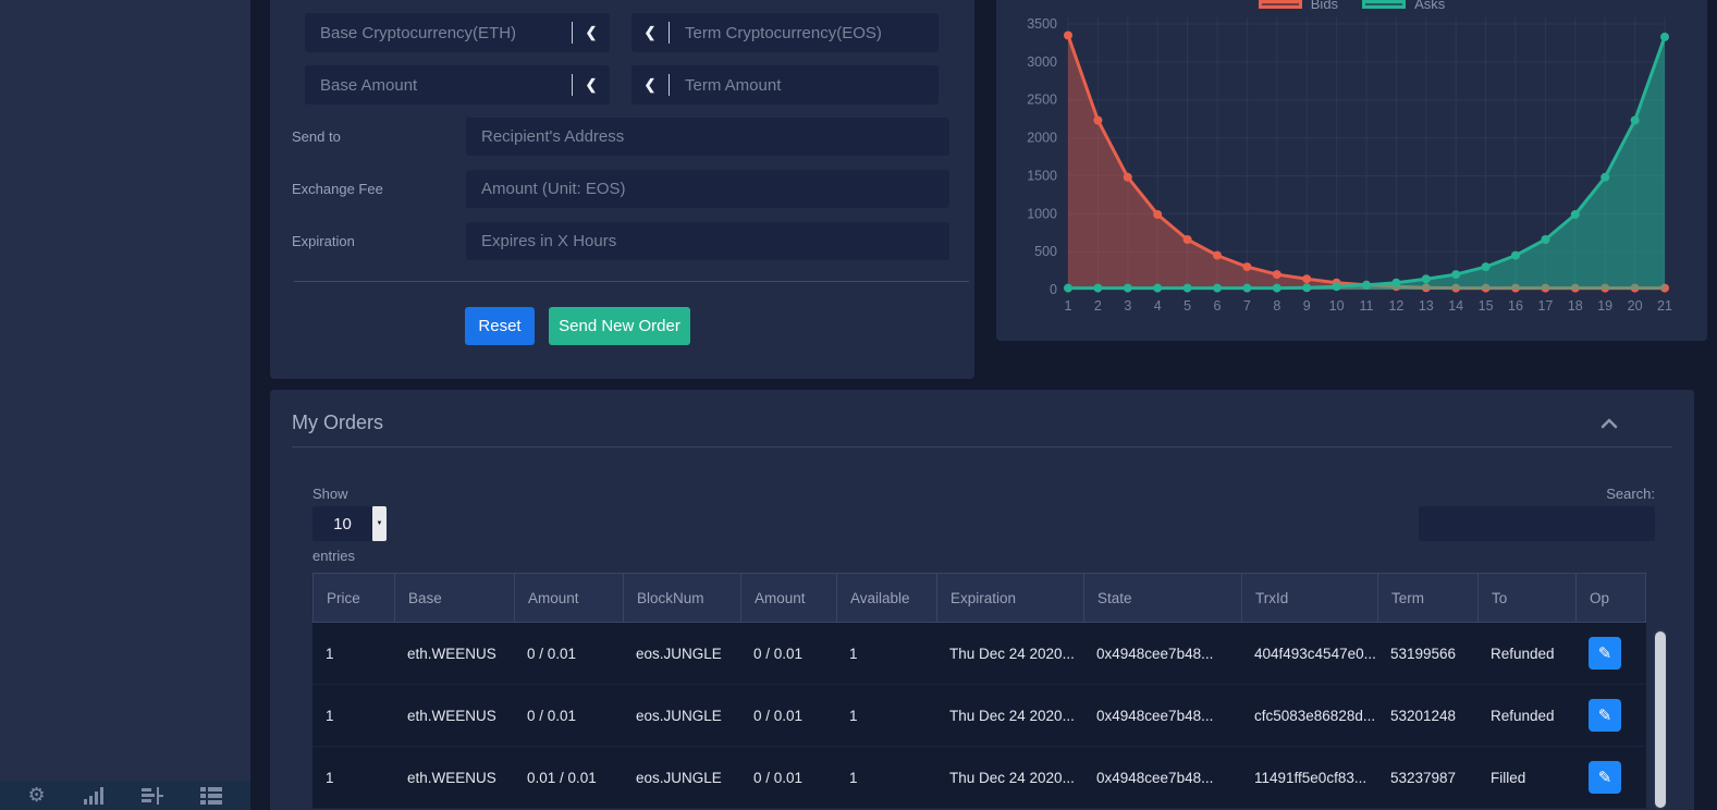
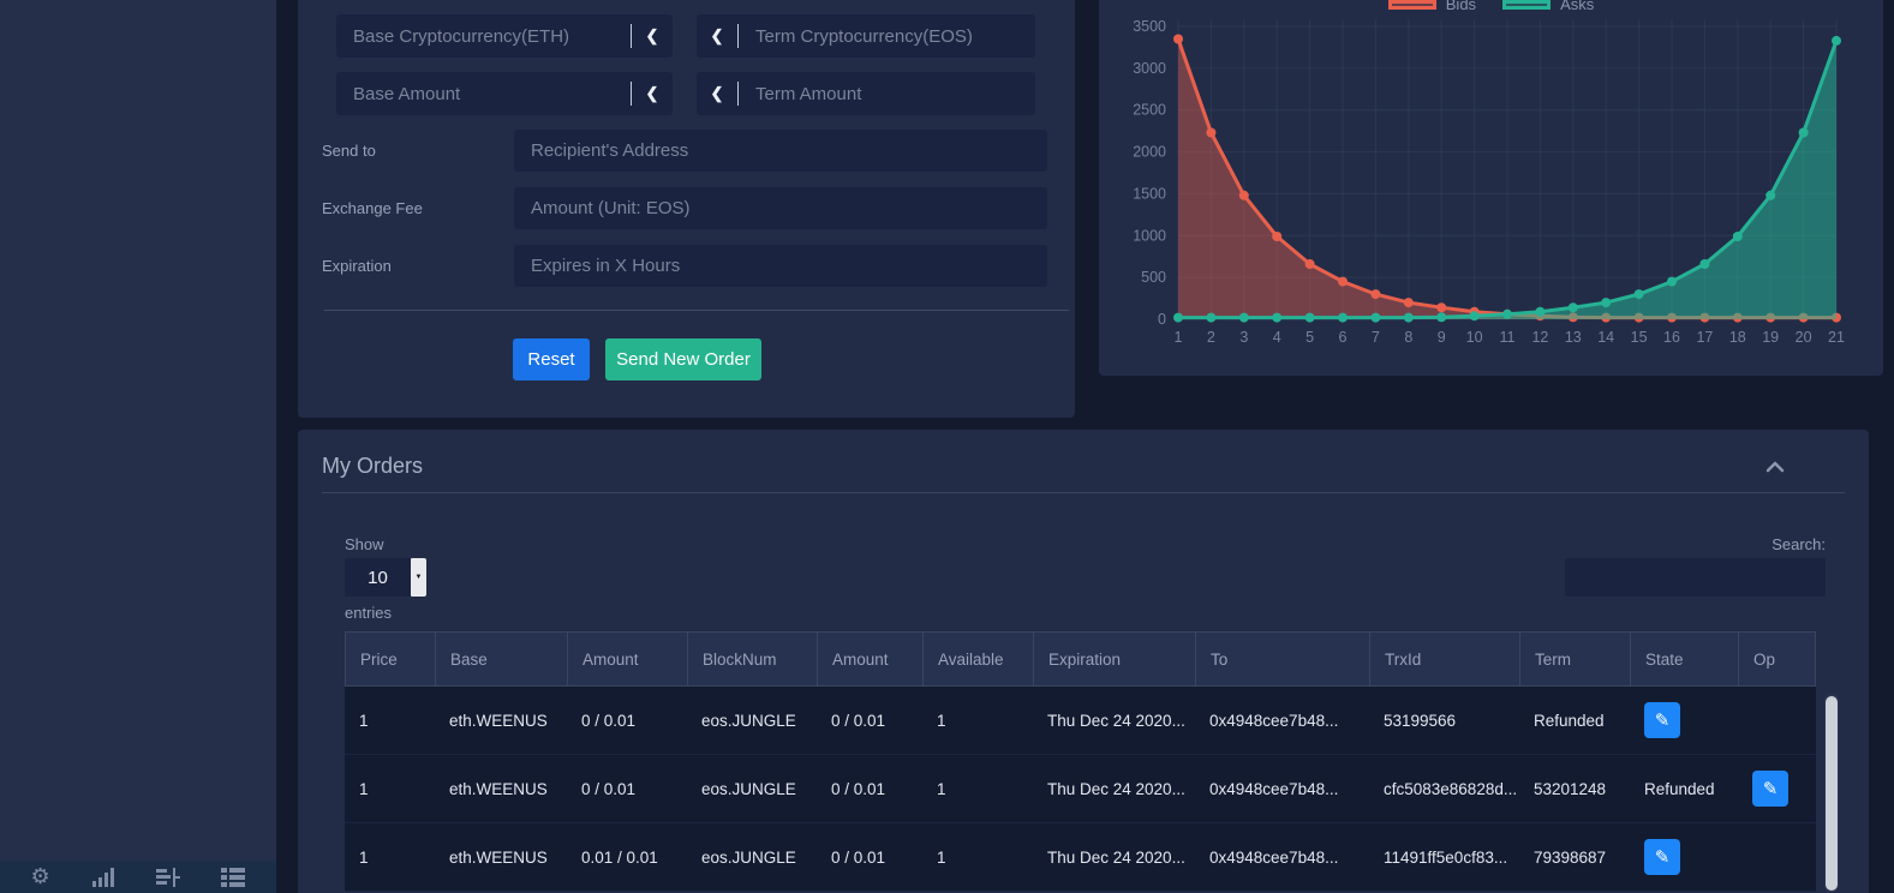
  ⚙
  Base Cryptocurrency(ETH)
  ❮
  ❮
  Term Cryptocurrency(EOS)
  Base Amount
  ❮
  ❮
  Term Amount
  Send to
  Recipient's Address
  Exchange Fee
  Amount (Unit: EOS)
  Expiration
  Expires in X Hours
  Reset
  Send New Order
  Bids
  Asks
  0
  500
  1000
  1500
  2000
  2500
  3000
  3500
  1
  2
  3
  4
  5
  6
  7
  8
  9
  10
  11
  12
  13
  14
  15
  16
  17
  18
  19
  20
  21
  My Orders
  Show
  10
  entries
  Search:
  Price
  Base
  Amount
  BlockNum
  Amount
  Available
  Expiration
- State
+ To
  TrxId
  Term
- To
+ State
  Op
  1
  eth.WEENUS
  0 / 0.01
  eos.JUNGLE
  0 / 0.01
  1
  Thu Dec 24 2020...
  0x4948cee7b48...
- 404f493c4547e0...
  53199566
  Refunded
  ✎
  1
  eth.WEENUS
  0 / 0.01
  eos.JUNGLE
  0 / 0.01
  1
  Thu Dec 24 2020...
  0x4948cee7b48...
  cfc5083e86828d...
  53201248
  Refunded
  ✎
  1
  eth.WEENUS
  0.01 / 0.01
  eos.JUNGLE
  0 / 0.01
  1
  Thu Dec 24 2020...
  0x4948cee7b48...
  11491ff5e0cf83...
- 53237987
+ 79398687
- Filled
  ✎
